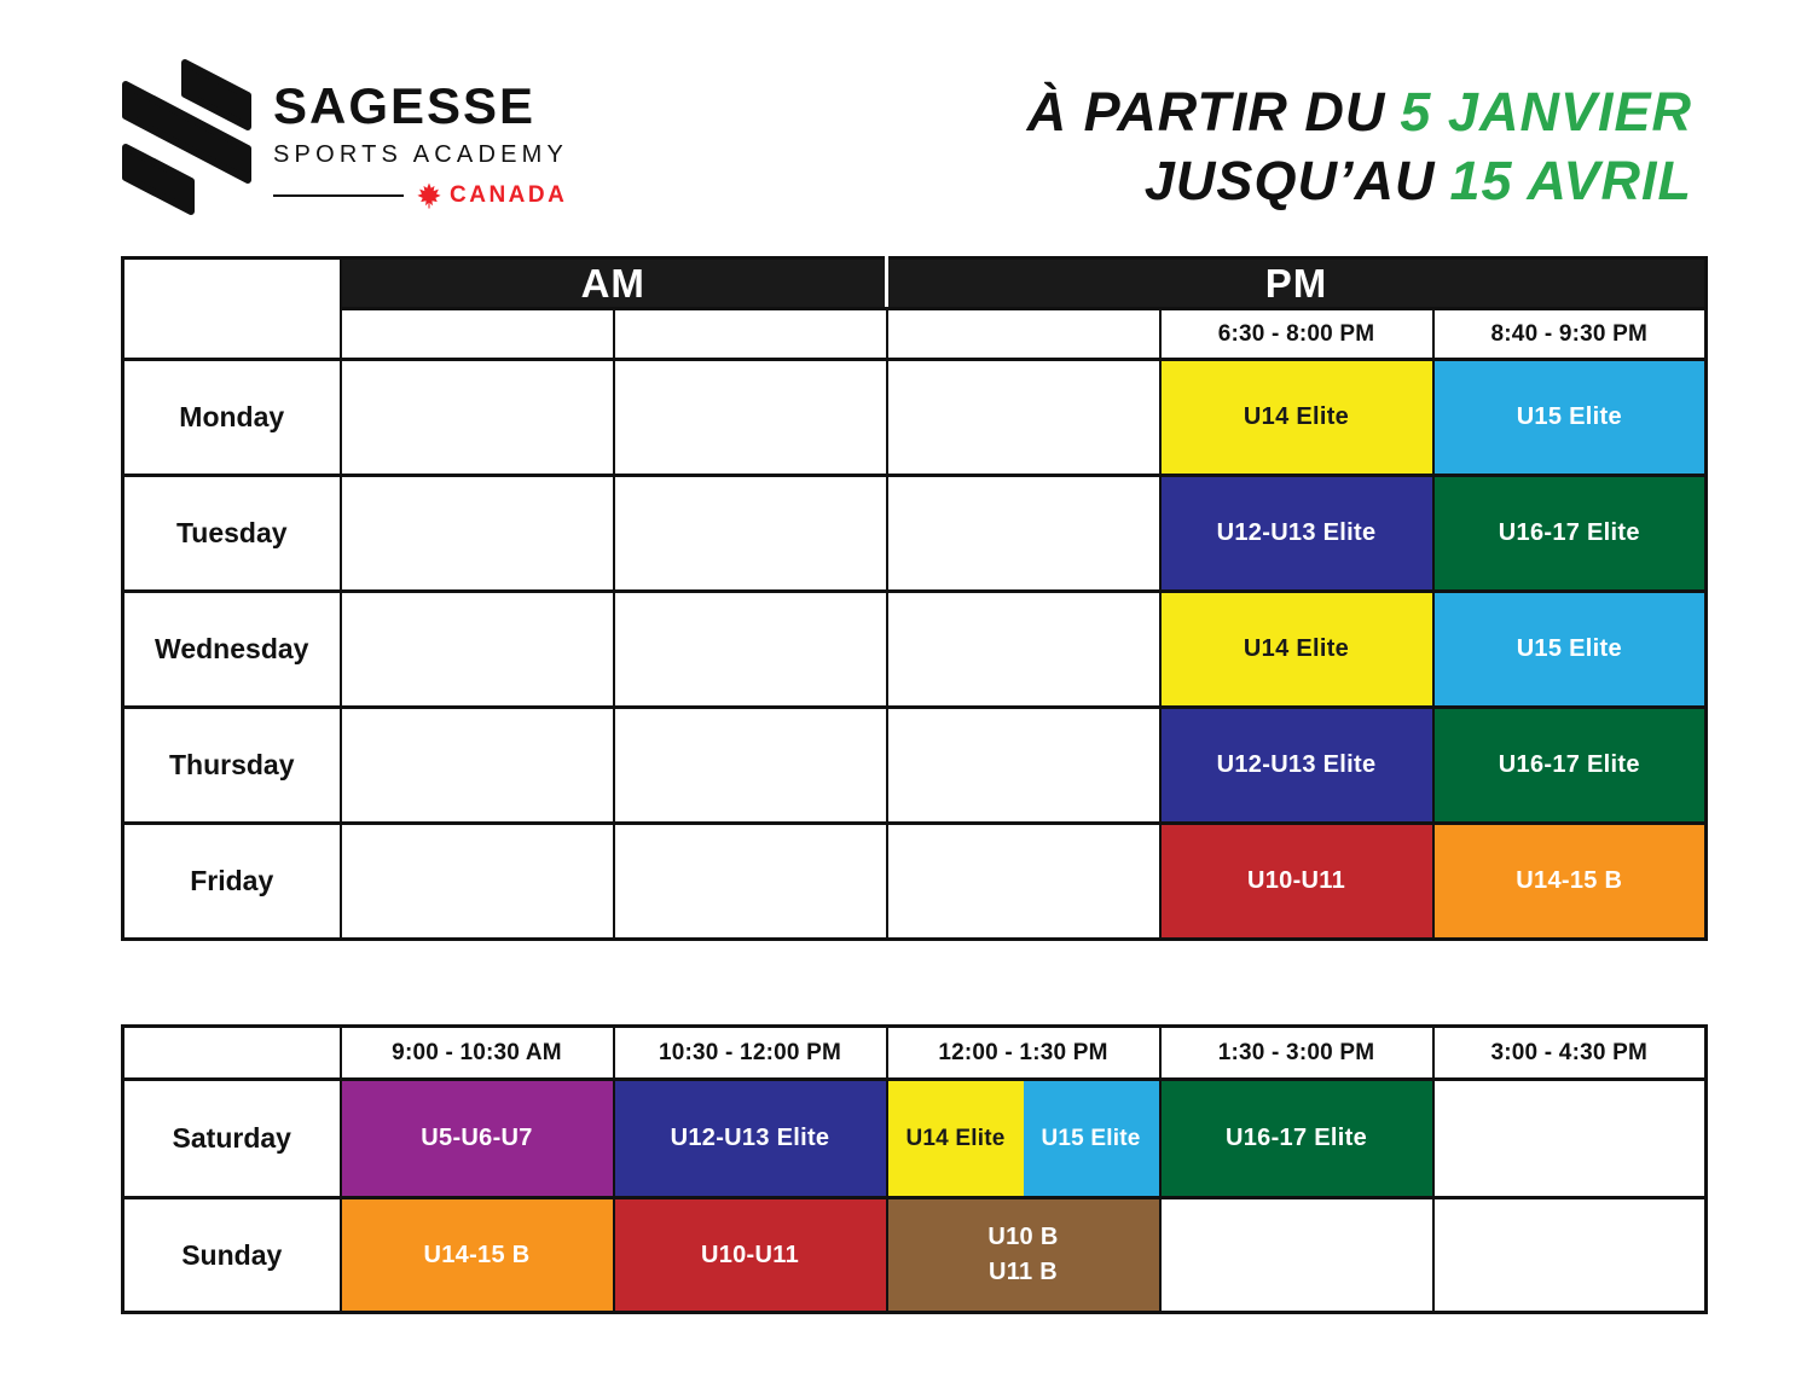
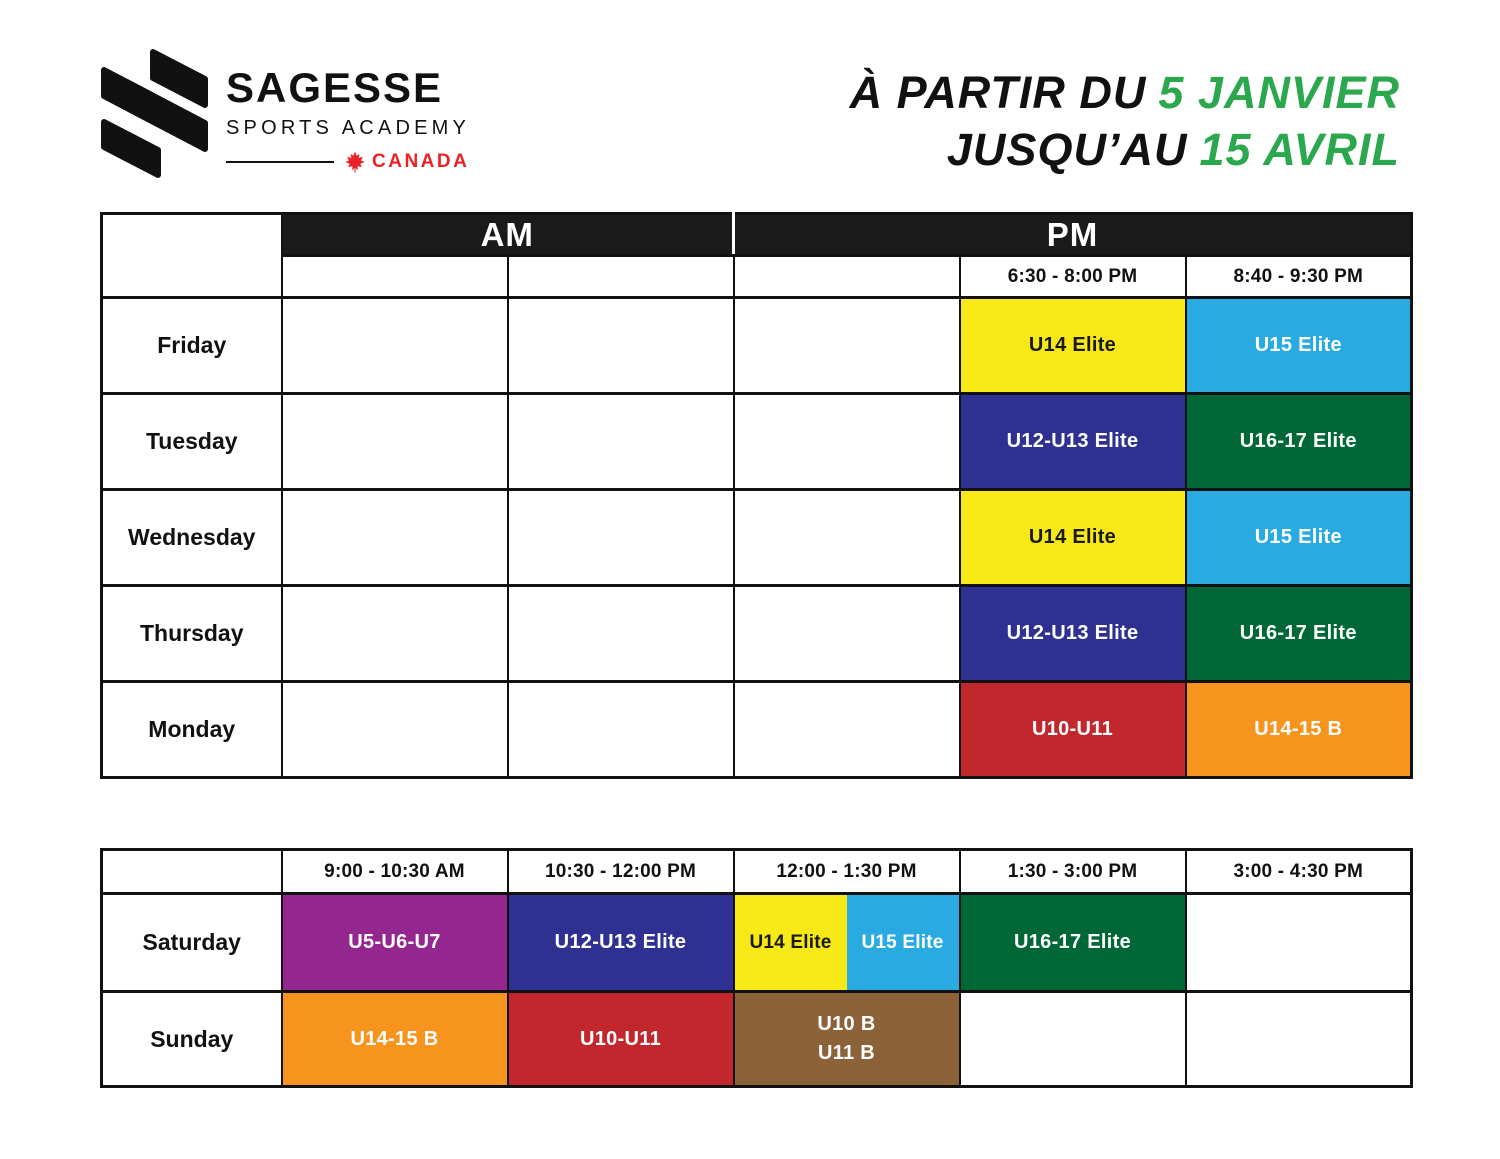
  SAGESSE
  SPORTS ACADEMY
  CANADA
  À PARTIR DU 5 JANVIER
  JUSQU’AU 15 AVRIL
  	AM	PM
  			6:30 - 8:00 PM	8:40 - 9:30 PM
- Monday				U14 Elite	U15 Elite
+ Friday				U14 Elite	U15 Elite
  Tuesday				U12-U13 Elite	U16-17 Elite
  Wednesday				U14 Elite	U15 Elite
  Thursday				U12-U13 Elite	U16-17 Elite
- Friday				U10-U11	U14-15 B
+ Monday				U10-U11	U14-15 B
  	9:00 - 10:30 AM	10:30 - 12:00 PM	12:00 - 1:30 PM	1:30 - 3:00 PM	3:00 - 4:30 PM
  Saturday	U5-U6-U7	U12-U13 Elite	U14 Elite U15 Elite	U16-17 Elite
  Sunday	U14-15 B	U10-U11	U10 B U11 B
